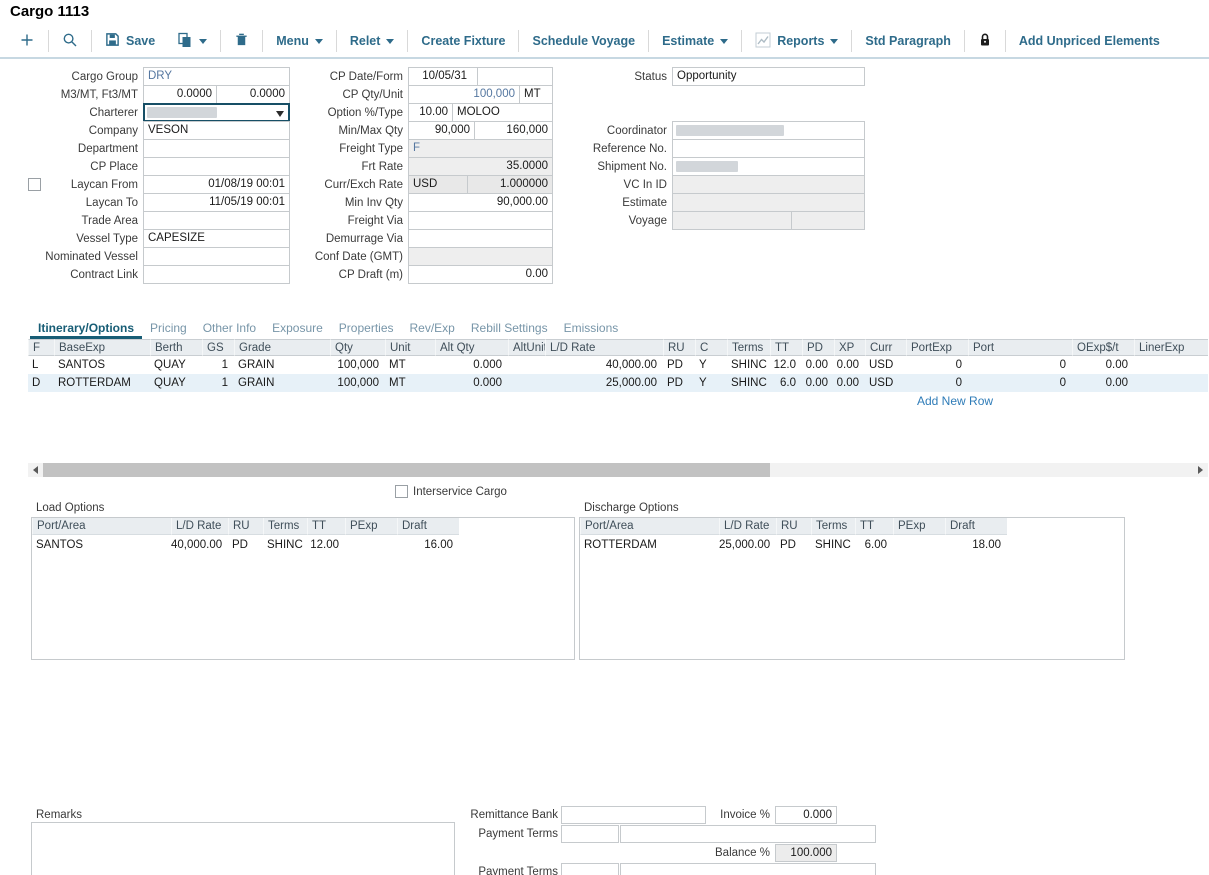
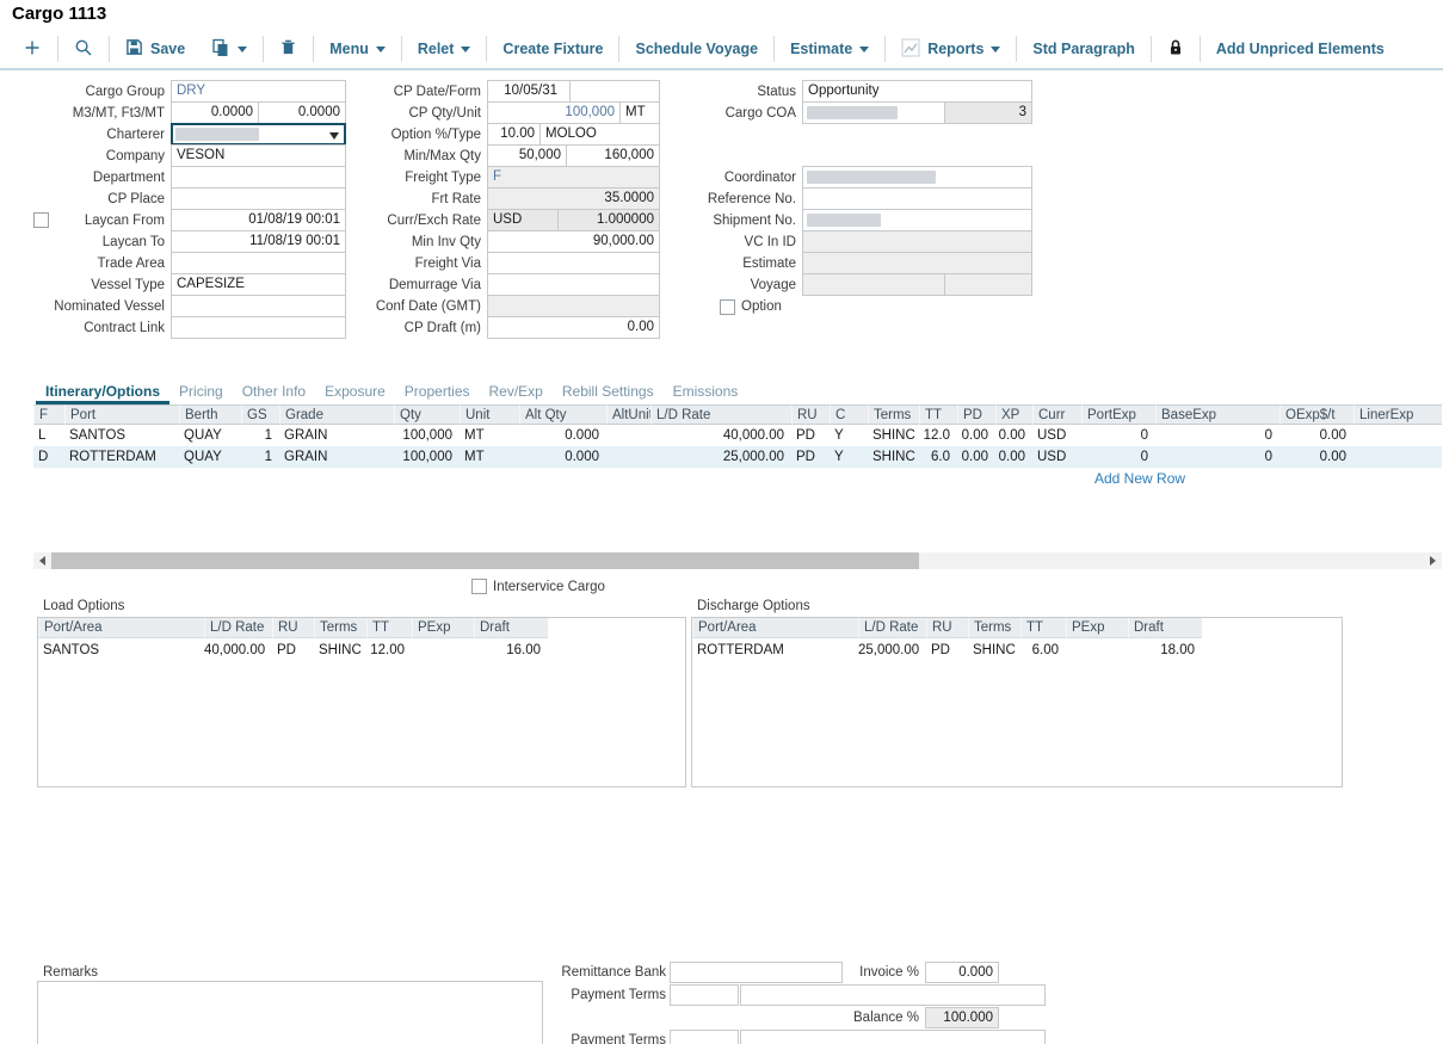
  Cargo 1113
  Save
  Menu
  Relet
  Create Fixture
  Schedule Voyage
  Estimate
  Reports
  Std Paragraph
  Add Unpriced Elements
  Cargo Group
  DRY
  M3/MT, Ft3/MT
  0.0000
  0.0000
  Charterer
  Company
  VESON
  Department
  CP Place
  Laycan From
  01/08/19 00:01
  Laycan To
- 11/05/19 00:01
+ 11/08/19 00:01
  Trade Area
  Vessel Type
  CAPESIZE
  Nominated Vessel
  Contract Link
  CP Date/Form
  10/05/31
  CP Qty/Unit
  100,000
  MT
  Option %/Type
  10.00
  MOLOO
  Min/Max Qty
- 90,000
+ 50,000
  160,000
  Freight Type
  F
  Frt Rate
  35.0000
  Curr/Exch Rate
  USD
  1.000000
  Min Inv Qty
  90,000.00
  Freight Via
  Demurrage Via
  Conf Date (GMT)
  CP Draft (m)
  0.00
  Status
  Opportunity
+ Cargo COA
+ 3
  Coordinator
  Reference No.
  Shipment No.
  VC In ID
  Estimate
  Voyage
+ Option
  Itinerary/Options
  Pricing
  Other Info
  Exposure
  Properties
  Rev/Exp
  Rebill Settings
  Emissions
  F
- BaseExp
+ Port
  Berth
  GS
  Grade
  Qty
  Unit
  Alt Qty
  AltUni
  L/D Rate
  RU
  C
  Terms
  TT
  PD
  XP
  Curr
  PortExp
- Port
+ BaseExp
  OExp$/t
  LinerExp
  L
  SANTOS
  QUAY
  1
  GRAIN
  100,000
  MT
  0.000
  40,000.00
  PD
  Y
  SHINC
  12.0
  0.00
  0.00
  USD
  0
  0
  0.00
  D
  ROTTERDAM
  QUAY
  1
  GRAIN
  100,000
  MT
  0.000
  25,000.00
  PD
  Y
  SHINC
  6.0
  0.00
  0.00
  USD
  0
  0
  0.00
  Add New Row
  Interservice Cargo
  Load Options
  Port/Area
  L/D Rate
  RU
  Terms
  TT
  PExp
  Draft
  SANTOS
  40,000.00
  PD
  SHINC
  12.00
  16.00
  Discharge Options
  Port/Area
  L/D Rate
  RU
  Terms
  TT
  PExp
  Draft
  ROTTERDAM
  25,000.00
  PD
  SHINC
  6.00
  18.00
  Remarks
  Remittance Bank
  Invoice %
  0.000
  Payment Terms
  Balance %
  100.000
  Payment Terms
